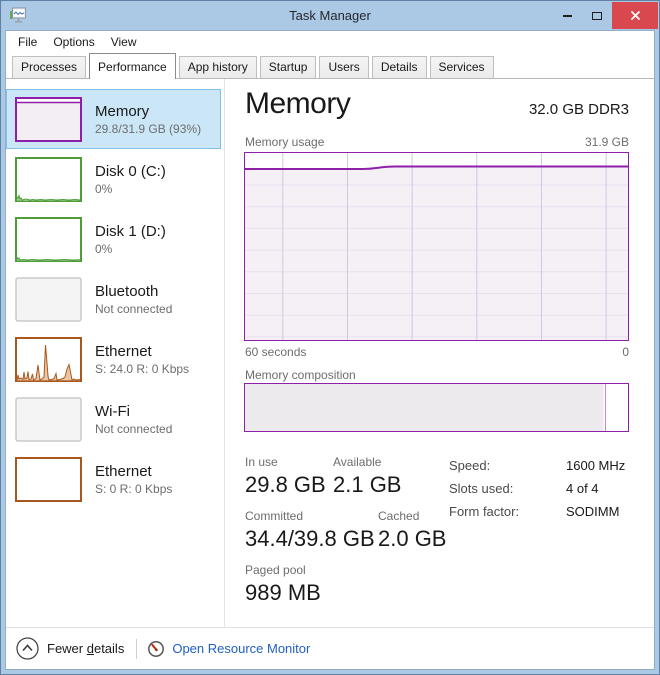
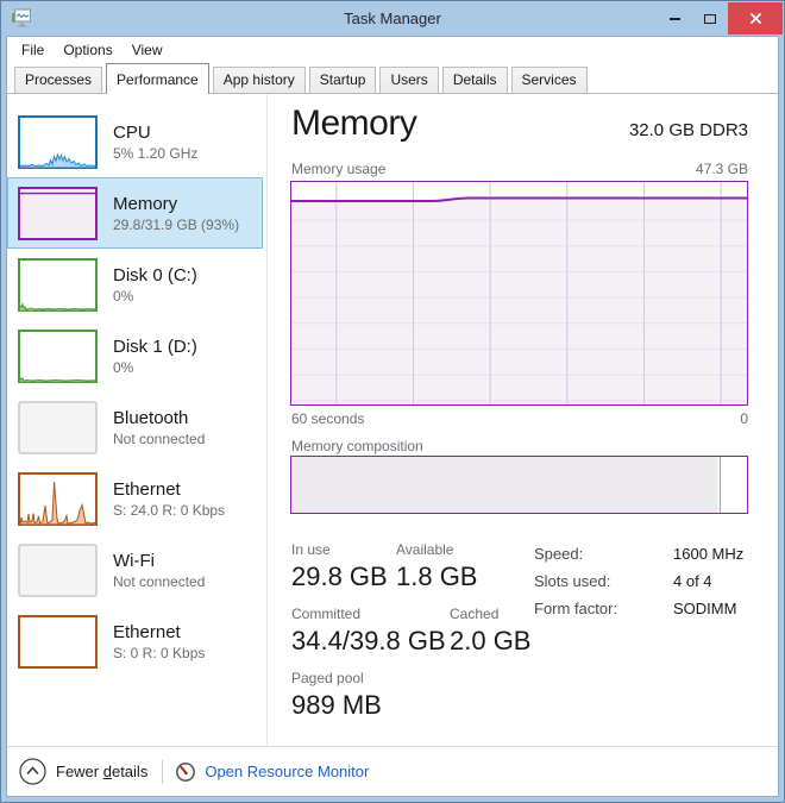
  Task Manager
  File
  Options
  View
  Processes
  Performance
  App history
  Startup
  Users
  Details
  Services
+ CPU
+ 5% 1.20 GHz
  Memory
  29.8/31.9 GB (93%)
  Disk 0 (C:)
  0%
  Disk 1 (D:)
  0%
  Bluetooth
  Not connected
  Ethernet
  S: 24.0 R: 0 Kbps
  Wi-Fi
  Not connected
  Ethernet
  S: 0 R: 0 Kbps
  Memory
  32.0 GB DDR3
  Memory usage
- 31.9 GB
+ 47.3 GB
  60 seconds
  0
  Memory composition
  In use
  29.8 GB
  Available
- 2.1 GB
+ 1.8 GB
  Committed
  34.4/39.8 GB
  Cached
  2.0 GB
  Paged pool
  989 MB
  Speed:
  1600 MHz
  Slots used:
  4 of 4
  Form factor:
  SODIMM
  Fewer details
  Open Resource Monitor
